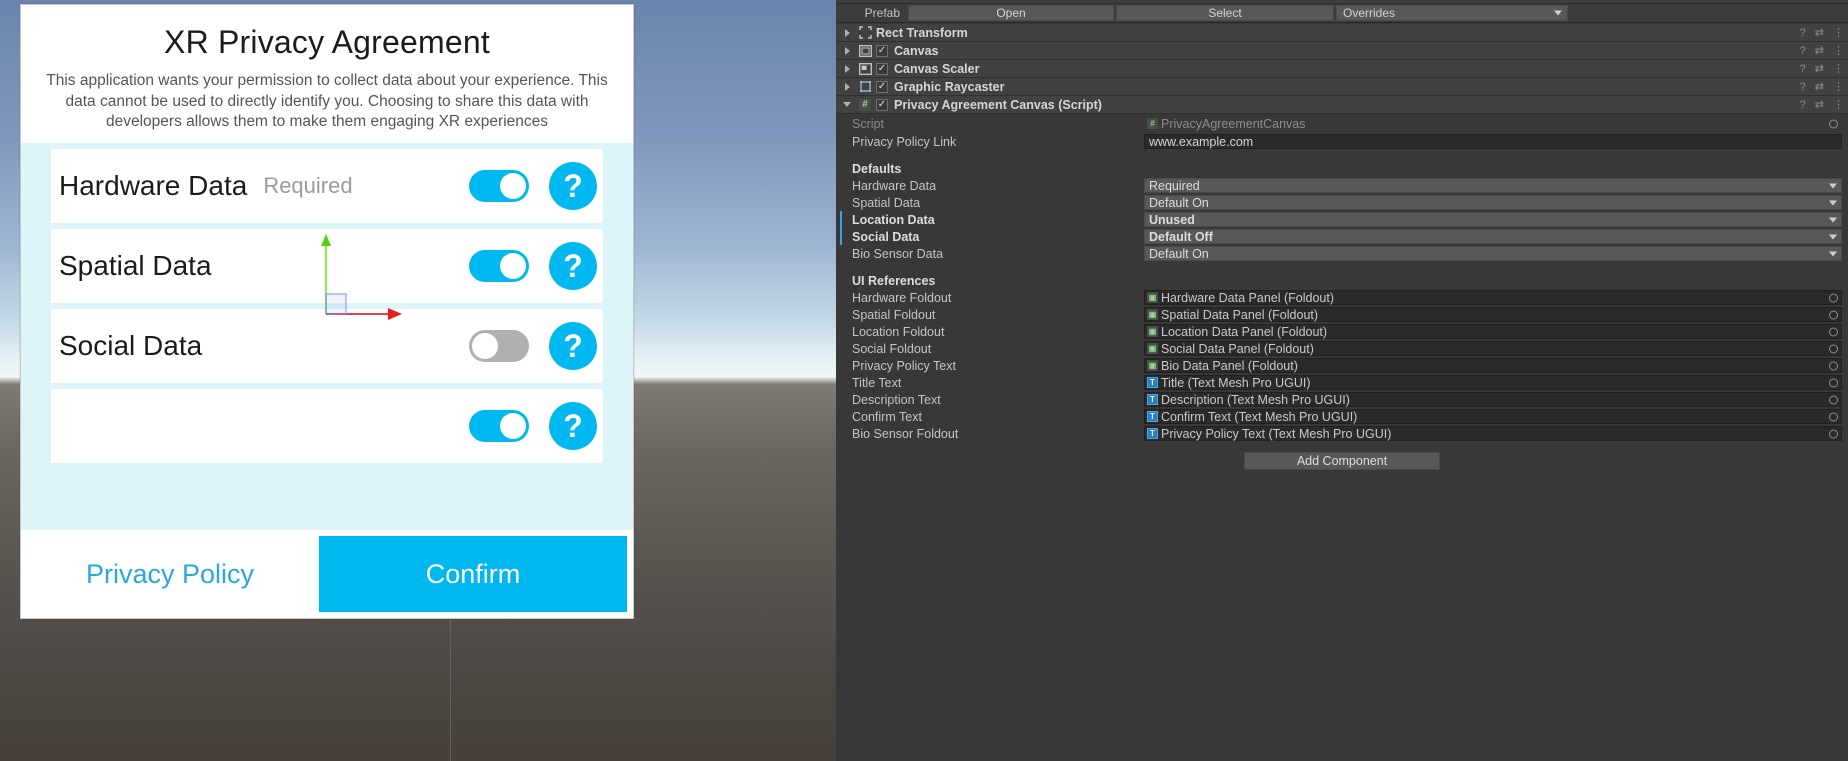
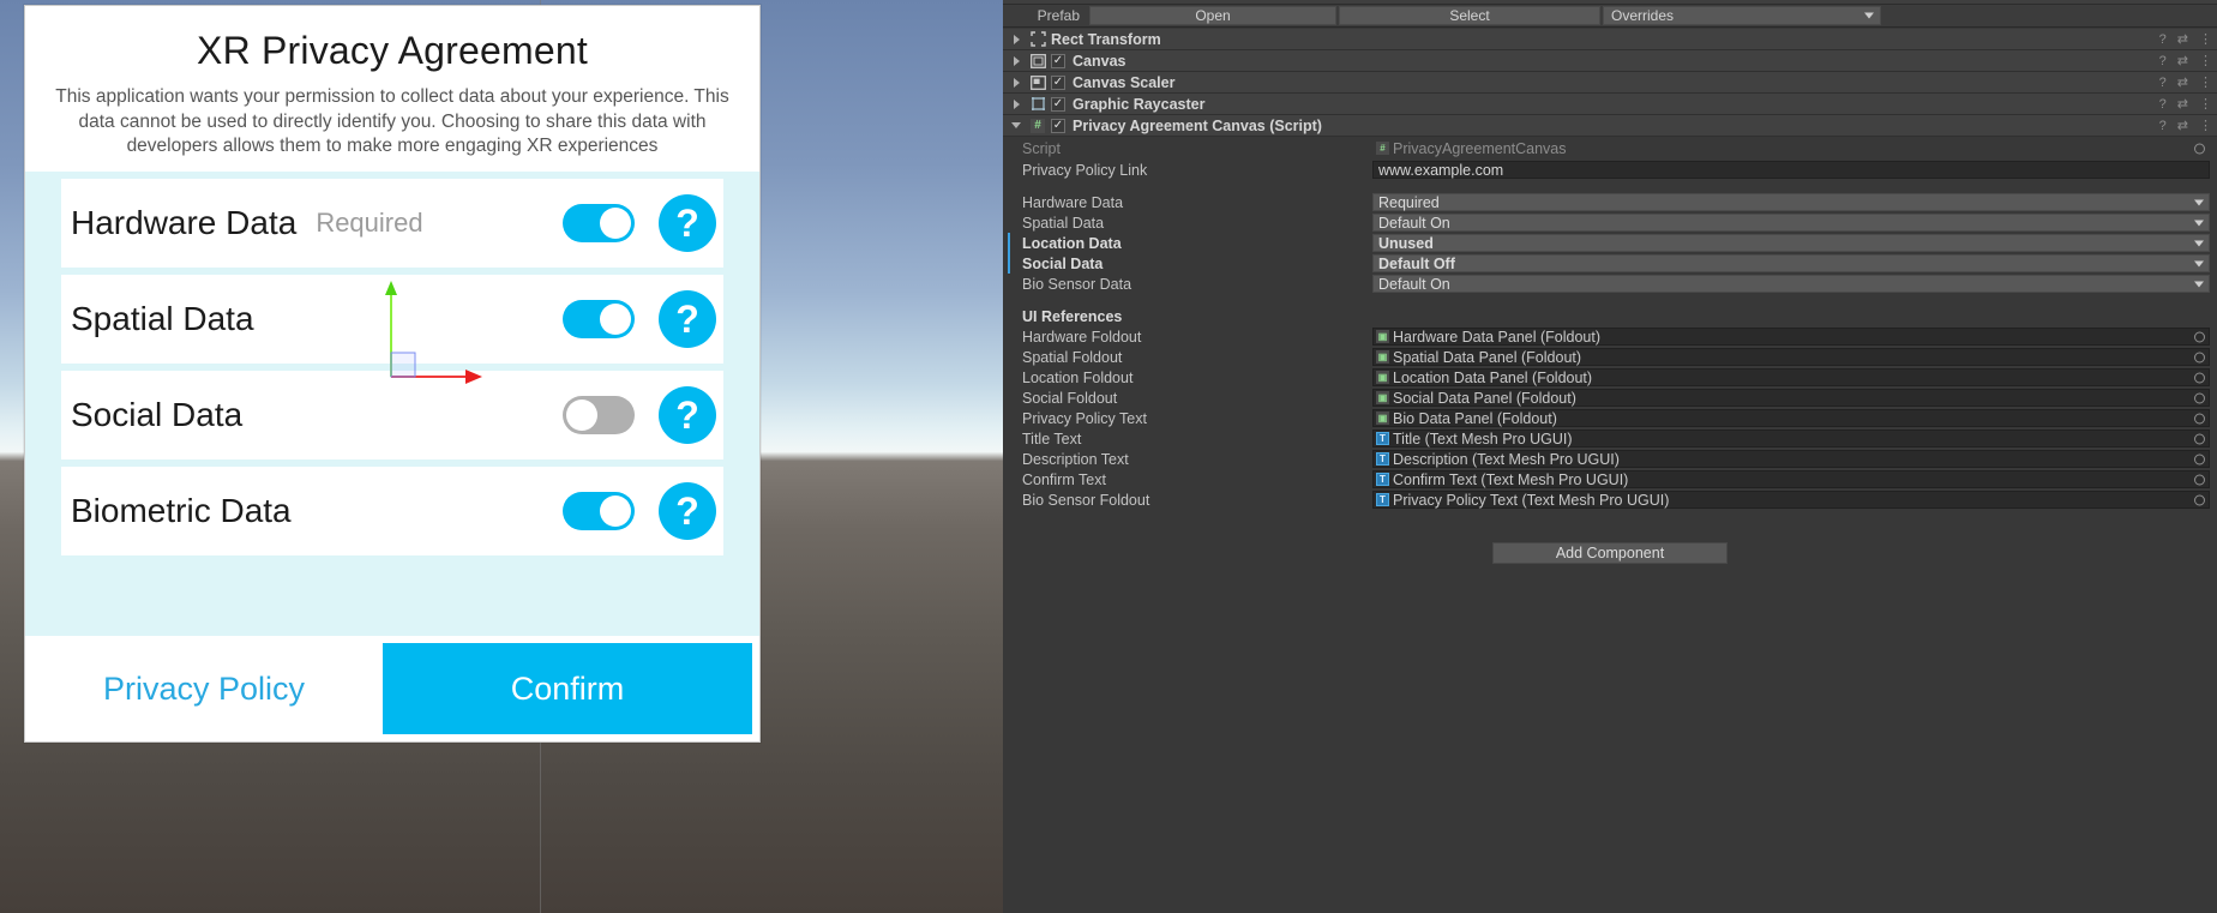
  XR Privacy Agreement
- This application wants your permission to collect data about your experience. This data cannot be used to directly identify you. Choosing to share this data with developers allows them to make them engaging XR experiences
+ This application wants your permission to collect data about your experience. This data cannot be used to directly identify you. Choosing to share this data with developers allows them to make more engaging XR experiences
  Hardware Data
  Required
  ?
  Spatial Data
  ?
  Social Data
  ?
+ Biometric Data
  ?
  Privacy Policy
  Confirm
  Prefab
  Open
  Select
  Overrides
  Rect Transform
  ?
  ⇄
  ⋮
  ✓
  Canvas
  ?
  ⇄
  ⋮
  ✓
  Canvas Scaler
  ?
  ⇄
  ⋮
  ✓
  Graphic Raycaster
  ?
  ⇄
  ⋮
  #
  ✓
  Privacy Agreement Canvas (Script)
  ?
  ⇄
  ⋮
  Script
  #
  PrivacyAgreementCanvas
  Privacy Policy Link
  www.example.com
- Defaults
  Hardware Data
  Required
  Spatial Data
  Default On
  Location Data
  Unused
  Social Data
  Default Off
  Bio Sensor Data
  Default On
  UI References
  Hardware Foldout
  ▣
  Hardware Data Panel (Foldout)
  Spatial Foldout
  ▣
  Spatial Data Panel (Foldout)
  Location Foldout
  ▣
  Location Data Panel (Foldout)
  Social Foldout
  ▣
  Social Data Panel (Foldout)
  Privacy Policy Text
  ▣
  Bio Data Panel (Foldout)
  Title Text
  T
  Title (Text Mesh Pro UGUI)
  Description Text
  T
  Description (Text Mesh Pro UGUI)
  Confirm Text
  T
  Confirm Text (Text Mesh Pro UGUI)
  Bio Sensor Foldout
  T
  Privacy Policy Text (Text Mesh Pro UGUI)
  Add Component
